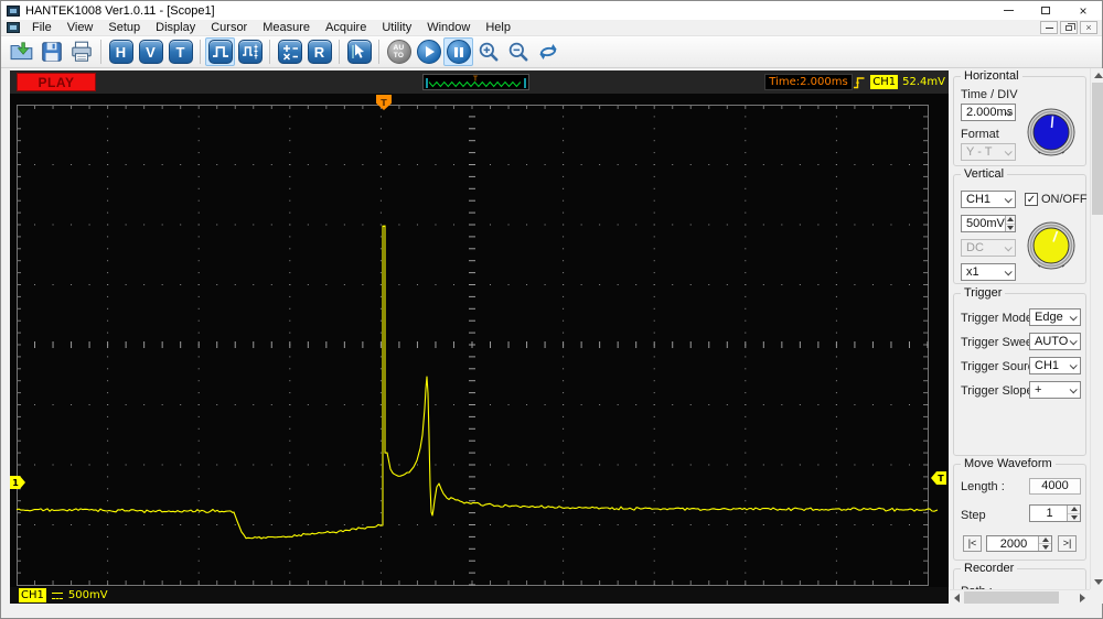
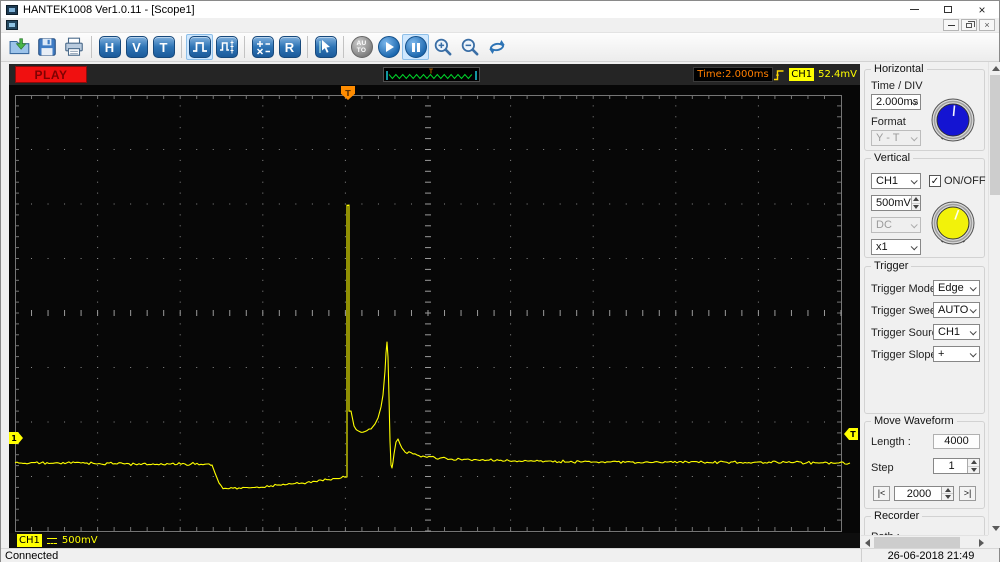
  HANTEK1008 Ver1.0.11 - [Scope1]
  ×
- File
- View
- Setup
- Display
- Cursor
- Measure
- Acquire
- Utility
- Window
- Help
  ×
  H
  V
  T
  R
  PLAY
  T
  Time:2.000ms
  CH1
  52.4mV
  T
  1
  T
  CH1
  500mV
  Horizontal
  Time / DIV
  2.000ms
  Format
  Y - T
  Vertical
  CH1
  ✓
  ON/OFF
  500mV
  DC
  x1
  Trigger
  Trigger Mod
  Edge
  Trigger Swe
  AUTO
  Trigger Sour
  CH1
  Trigger Slop
  +
  Move Waveform
  Length :
  4000
  Step
  1
  |<
  2000
  >|
  Recorder
+ Connected
+ 26-06-2018 21:49
